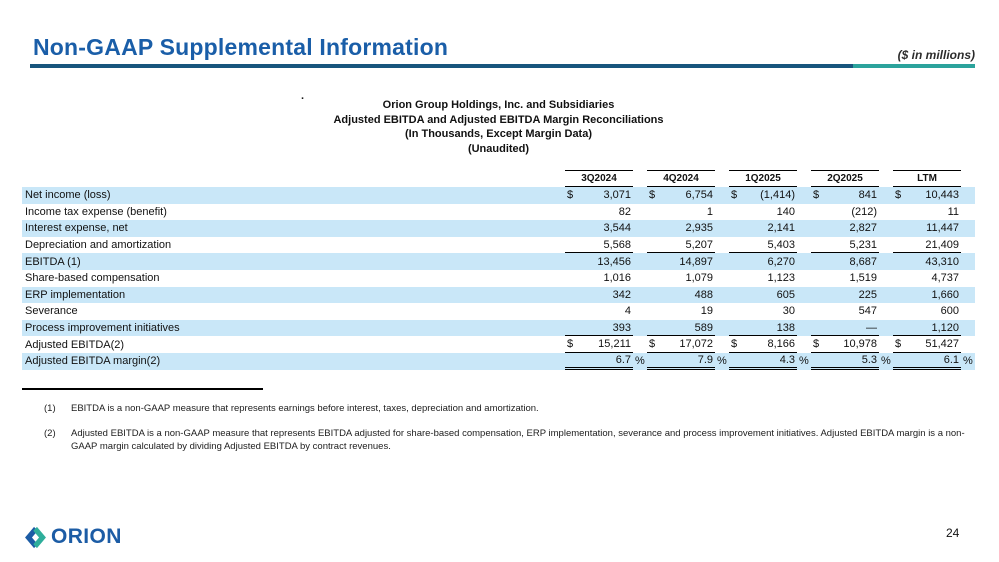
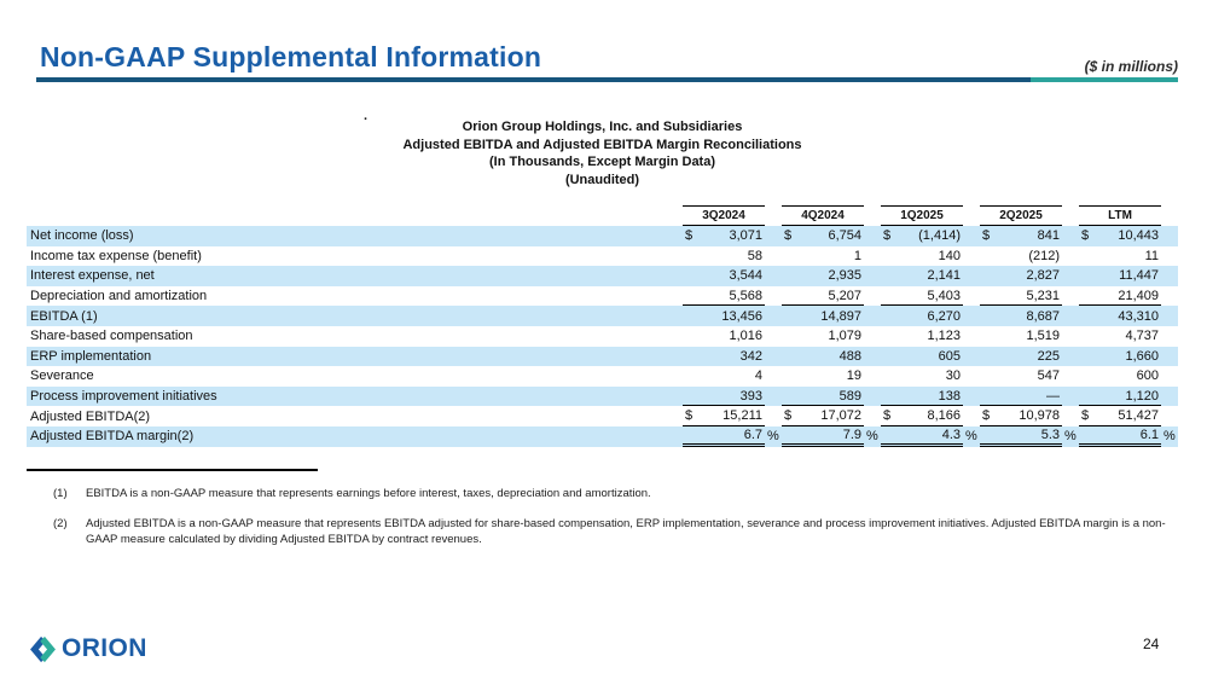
  Non-GAAP Supplemental Information
  ($ in millions)
  .
  Orion Group Holdings, Inc. and Subsidiaries
  Adjusted EBITDA and Adjusted EBITDA Margin Reconciliations
  (In Thousands, Except Margin Data)
  (Unaudited)
  3Q2024
  4Q2024
  1Q2025
  2Q2025
  LTM
  Net income (loss)
  $
  3,071
  $
  6,754
  $
  (1,414)
  $
  841
  $
  10,443
  Income tax expense (benefit)
- 82
+ 58
  1
  140
  (212)
  11
  Interest expense, net
  3,544
  2,935
  2,141
  2,827
  11,447
  Depreciation and amortization
  5,568
  5,207
  5,403
  5,231
  21,409
  EBITDA (1)
  13,456
  14,897
  6,270
  8,687
  43,310
  Share-based compensation
  1,016
  1,079
  1,123
  1,519
  4,737
  ERP implementation
  342
  488
  605
  225
  1,660
  Severance
  4
  19
  30
  547
  600
  Process improvement initiatives
  393
  589
  138
  —
  1,120
  Adjusted EBITDA(2)
  $
  15,211
  $
  17,072
  $
  8,166
  $
  10,978
  $
  51,427
  Adjusted EBITDA margin(2)
  6.7
  %
  7.9
  %
  4.3
  %
  5.3
  %
  6.1
  %
  (1)
  EBITDA is a non-GAAP measure that represents earnings before interest, taxes, depreciation and amortization.
  (2)
- Adjusted EBITDA is a non-GAAP measure that represents EBITDA adjusted for share-based compensation, ERP implementation, severance and process improvement initiatives. Adjusted EBITDA margin is a non-GAAP margin calculated by dividing Adjusted EBITDA by contract revenues.
+ Adjusted EBITDA is a non-GAAP measure that represents EBITDA adjusted for share-based compensation, ERP implementation, severance and process improvement initiatives. Adjusted EBITDA margin is a non-GAAP measure calculated by dividing Adjusted EBITDA by contract revenues.
  ORION
  24
